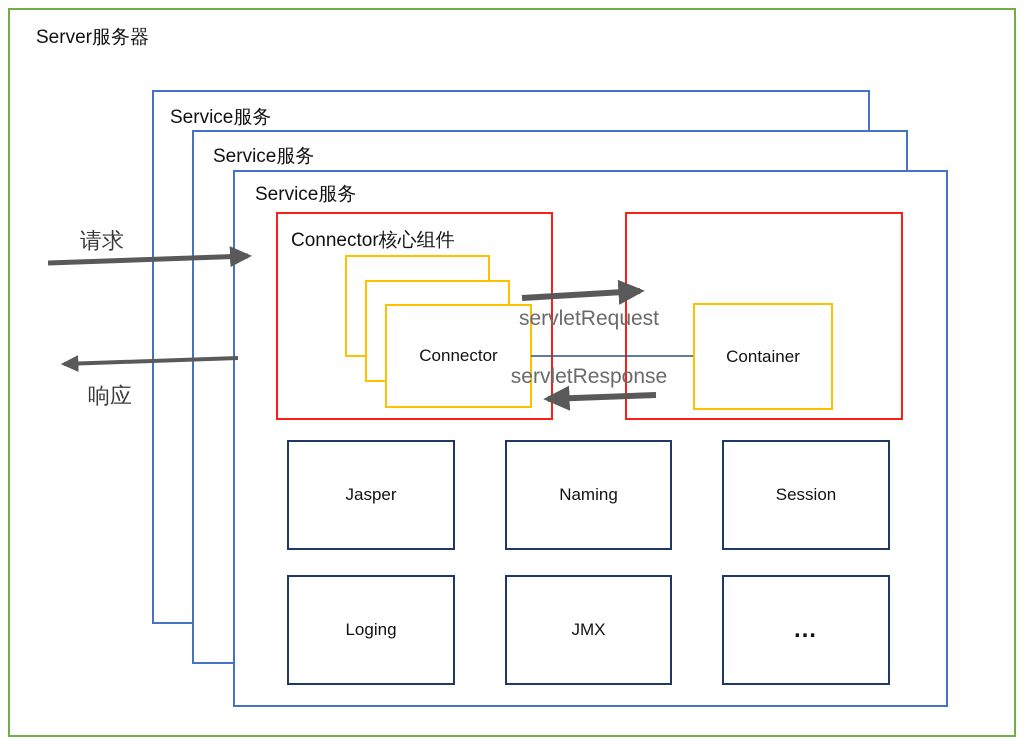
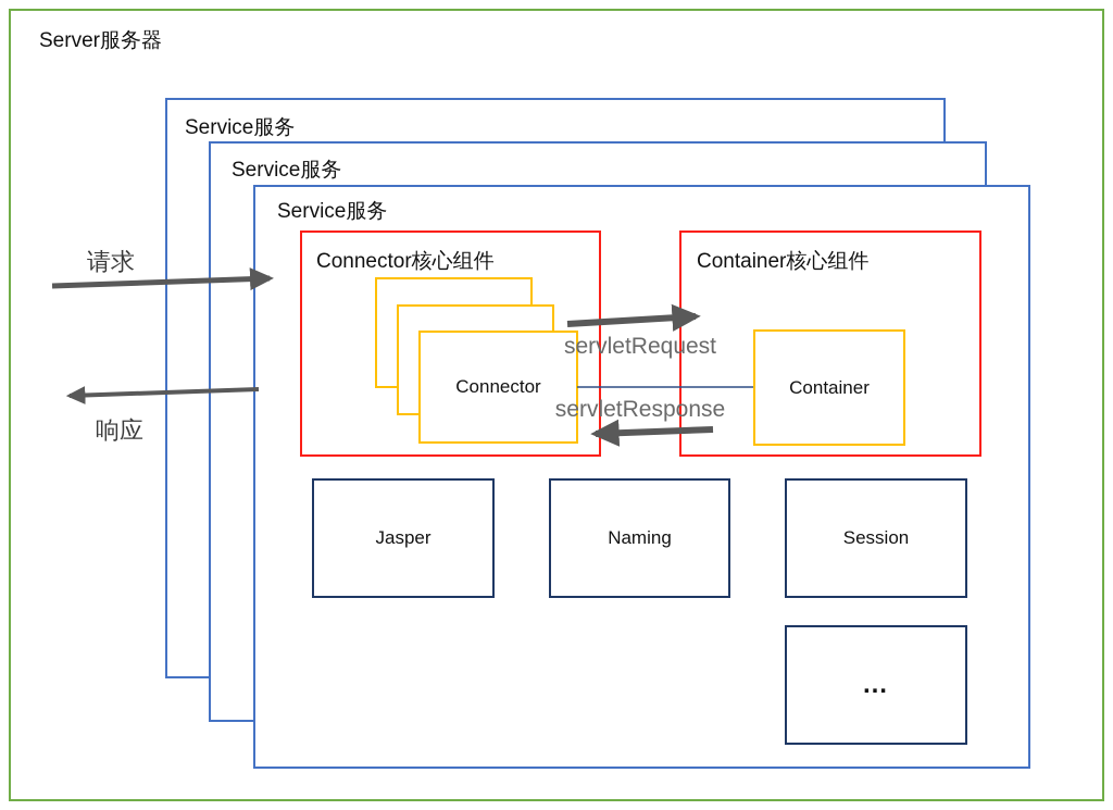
  Server服务器
  Service服务
  Service服务
  Service服务
  Connector核心组件
  Connector
+ Container核心组件
  Container
  Jasper
  Naming
  Session
- Loging
- JMX
  …
  请求
  响应
  servletRequest
  servletResponse
